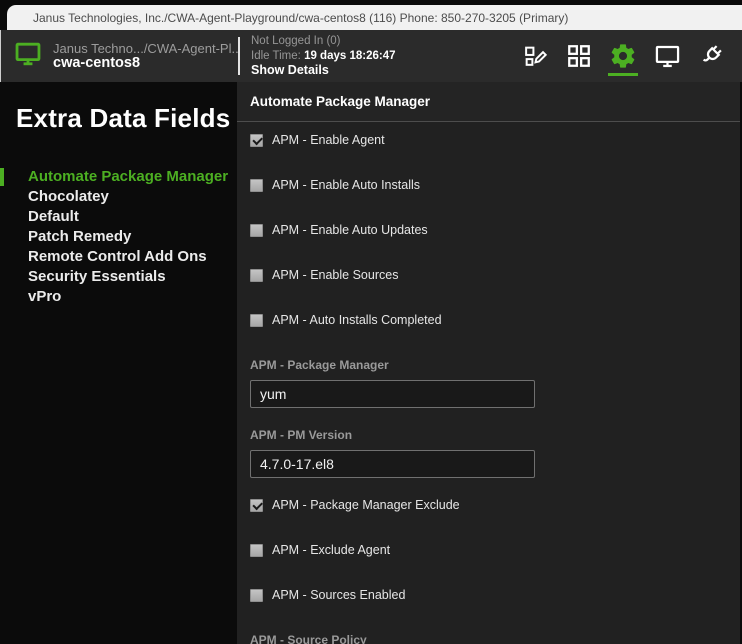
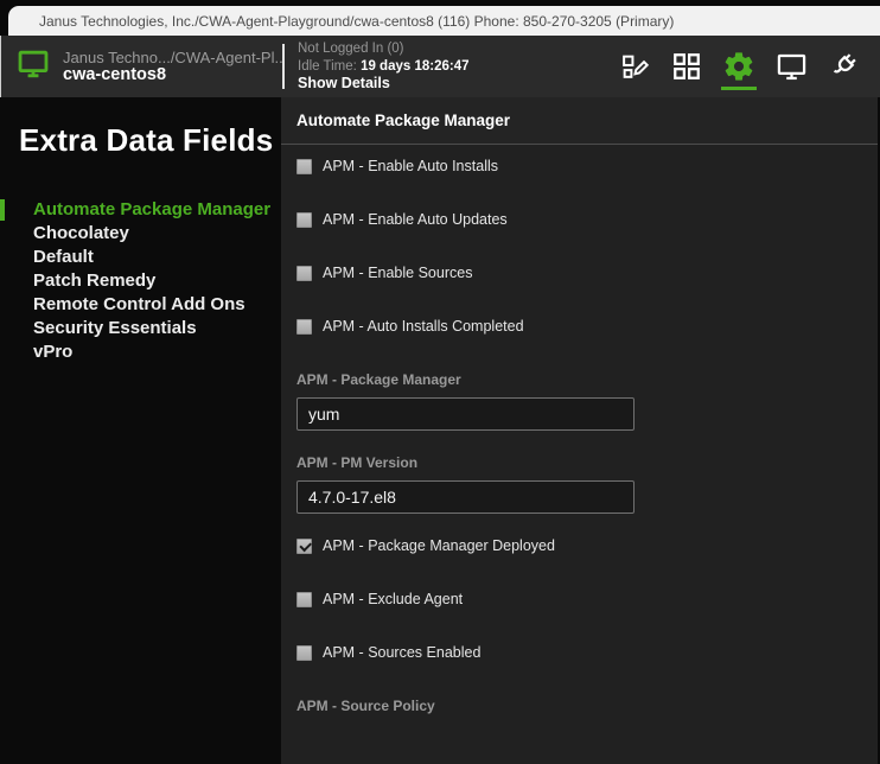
  Janus Technologies, Inc./CWA-Agent-Playground/cwa-centos8 (116) Phone: 850-270-3205 (Primary)
  Janus Techno.../CWA-Agent-Pl..
  cwa-centos8
  Not Logged In (0)
  Idle Time: 19 days 18:26:47
  Show Details
  Extra Data Fields
  Automate Package Manager
  Chocolatey
  Default
  Patch Remedy
  Remote Control Add Ons
  Security Essentials
  vPro
  Automate Package Manager
- APM - Enable Agent
  APM - Enable Auto Installs
  APM - Enable Auto Updates
  APM - Enable Sources
  APM - Auto Installs Completed
  APM - Package Manager
  yum
  APM - PM Version
  4.7.0-17.el8
- APM - Package Manager Exclude
+ APM - Package Manager Deployed
  APM - Exclude Agent
  APM - Sources Enabled
  APM - Source Policy
